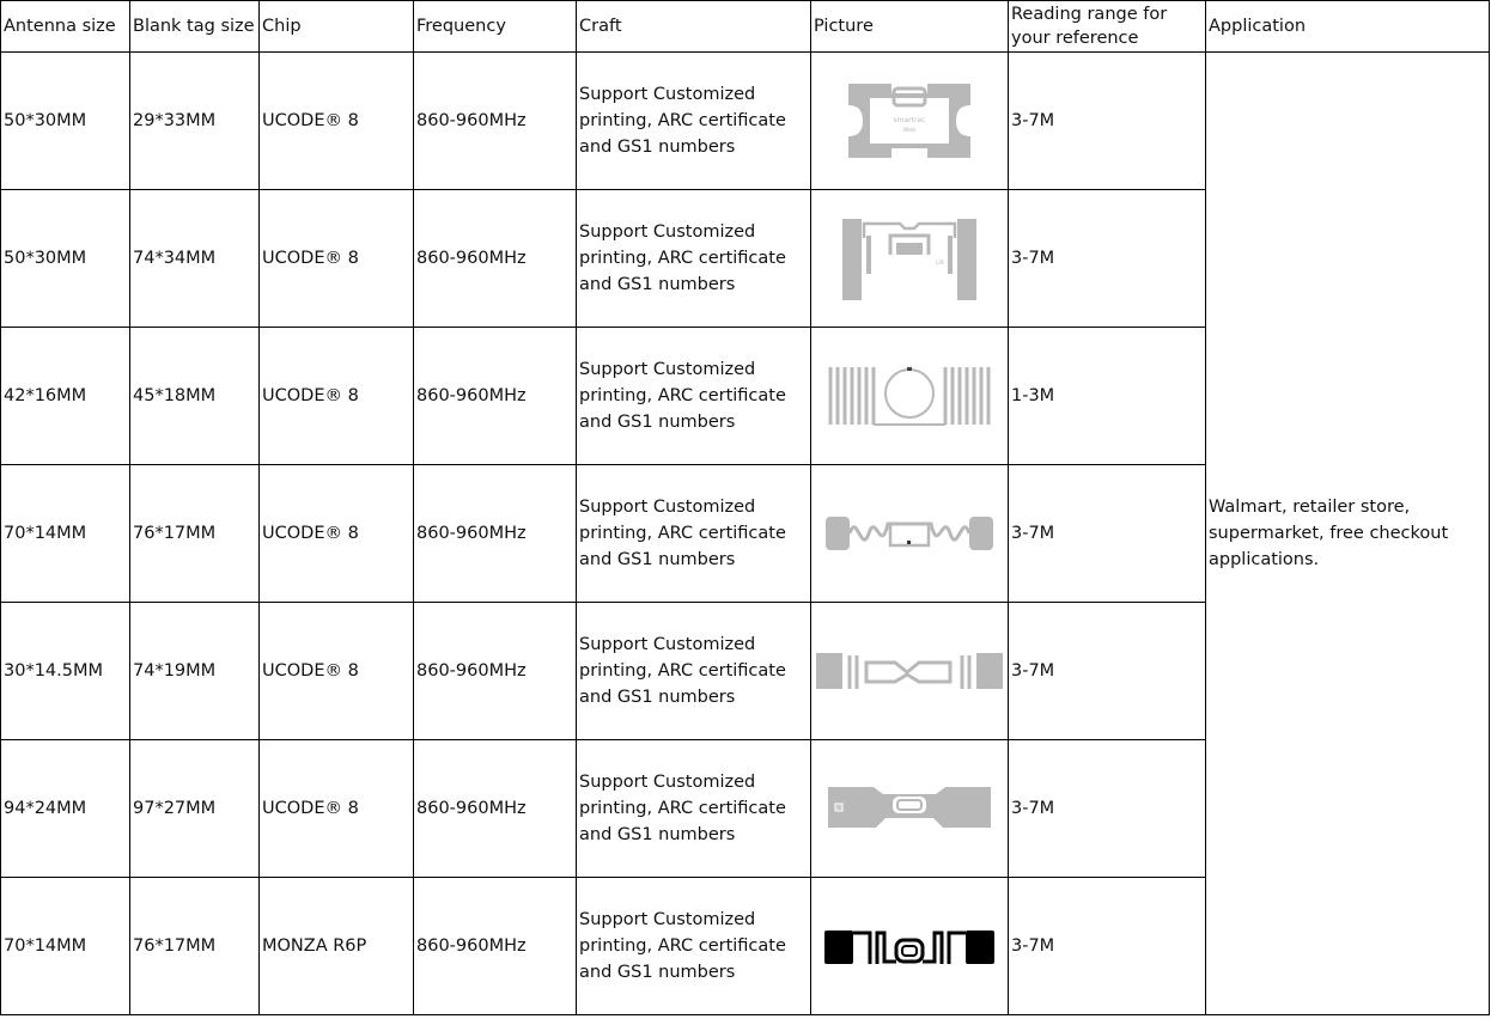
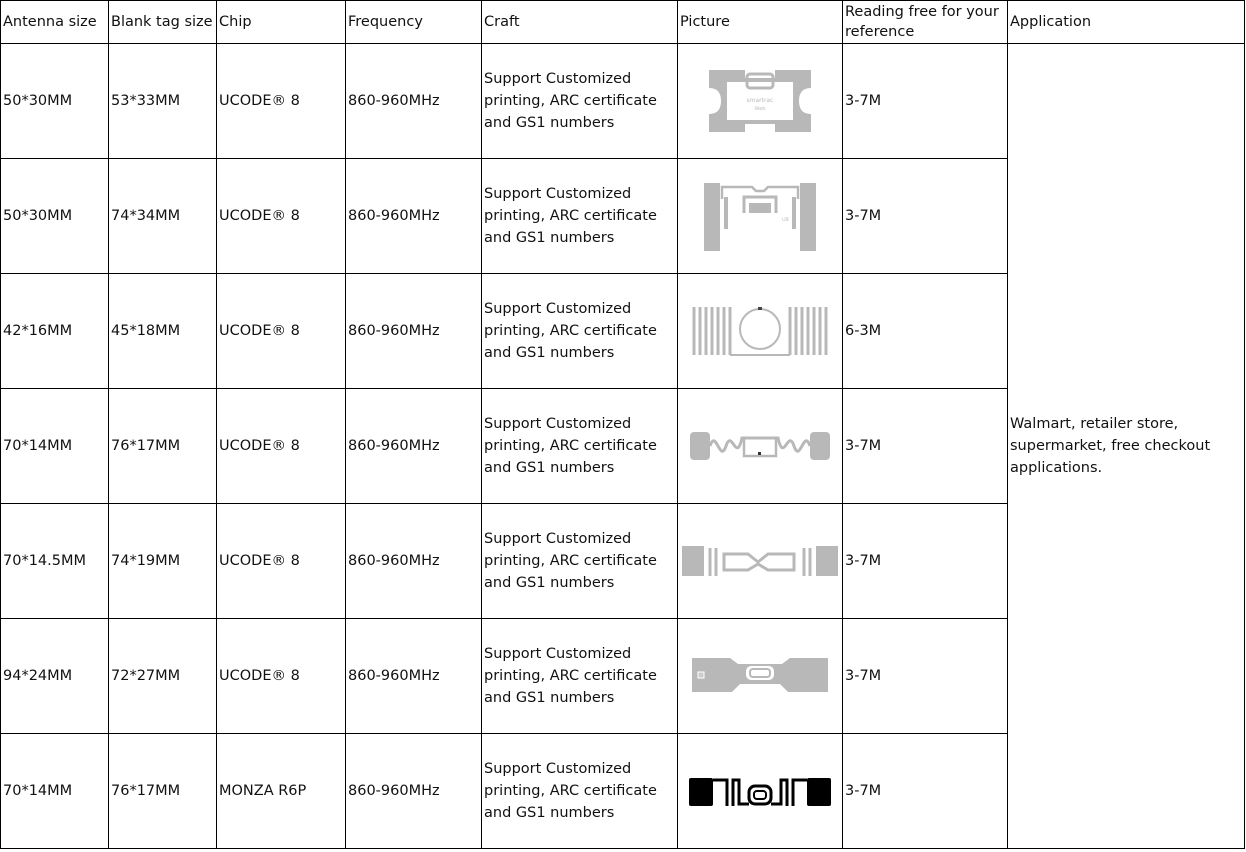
- Antenna size	Blank tag size	Chip	Frequency	Craft	Picture	Reading range for your reference	Application
+ Antenna size	Blank tag size	Chip	Frequency	Craft	Picture	Reading free for your reference	Application
- 50*30MM	29*33MM	UCODE® 8	860-960MHz	Support Customized printing, ARC certificate and GS1 numbers		3-7M	Walmart, retailer store, supermarket, free checkout applications.
+ 50*30MM	53*33MM	UCODE® 8	860-960MHz	Support Customized printing, ARC certificate and GS1 numbers		3-7M	Walmart, retailer store, supermarket, free checkout applications.
  50*30MM	74*34MM	UCODE® 8	860-960MHz	Support Customized printing, ARC certificate and GS1 numbers		3-7M
- 42*16MM	45*18MM	UCODE® 8	860-960MHz	Support Customized printing, ARC certificate and GS1 numbers		1-3M
+ 42*16MM	45*18MM	UCODE® 8	860-960MHz	Support Customized printing, ARC certificate and GS1 numbers		6-3M
  70*14MM	76*17MM	UCODE® 8	860-960MHz	Support Customized printing, ARC certificate and GS1 numbers		3-7M
- 30*14.5MM	74*19MM	UCODE® 8	860-960MHz	Support Customized printing, ARC certificate and GS1 numbers		3-7M
+ 70*14.5MM	74*19MM	UCODE® 8	860-960MHz	Support Customized printing, ARC certificate and GS1 numbers		3-7M
- 94*24MM	97*27MM	UCODE® 8	860-960MHz	Support Customized printing, ARC certificate and GS1 numbers		3-7M
+ 94*24MM	72*27MM	UCODE® 8	860-960MHz	Support Customized printing, ARC certificate and GS1 numbers		3-7M
  70*14MM	76*17MM	MONZA R6P	860-960MHz	Support Customized printing, ARC certificate and GS1 numbers		3-7M
